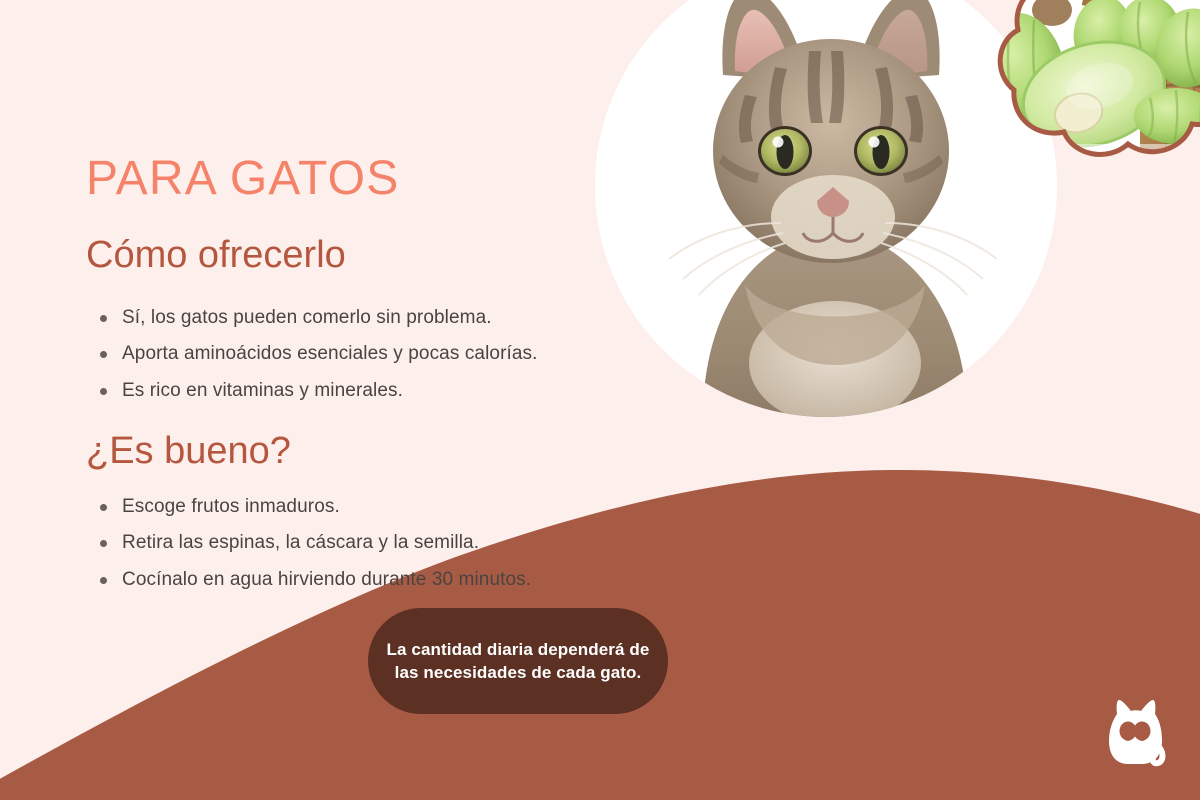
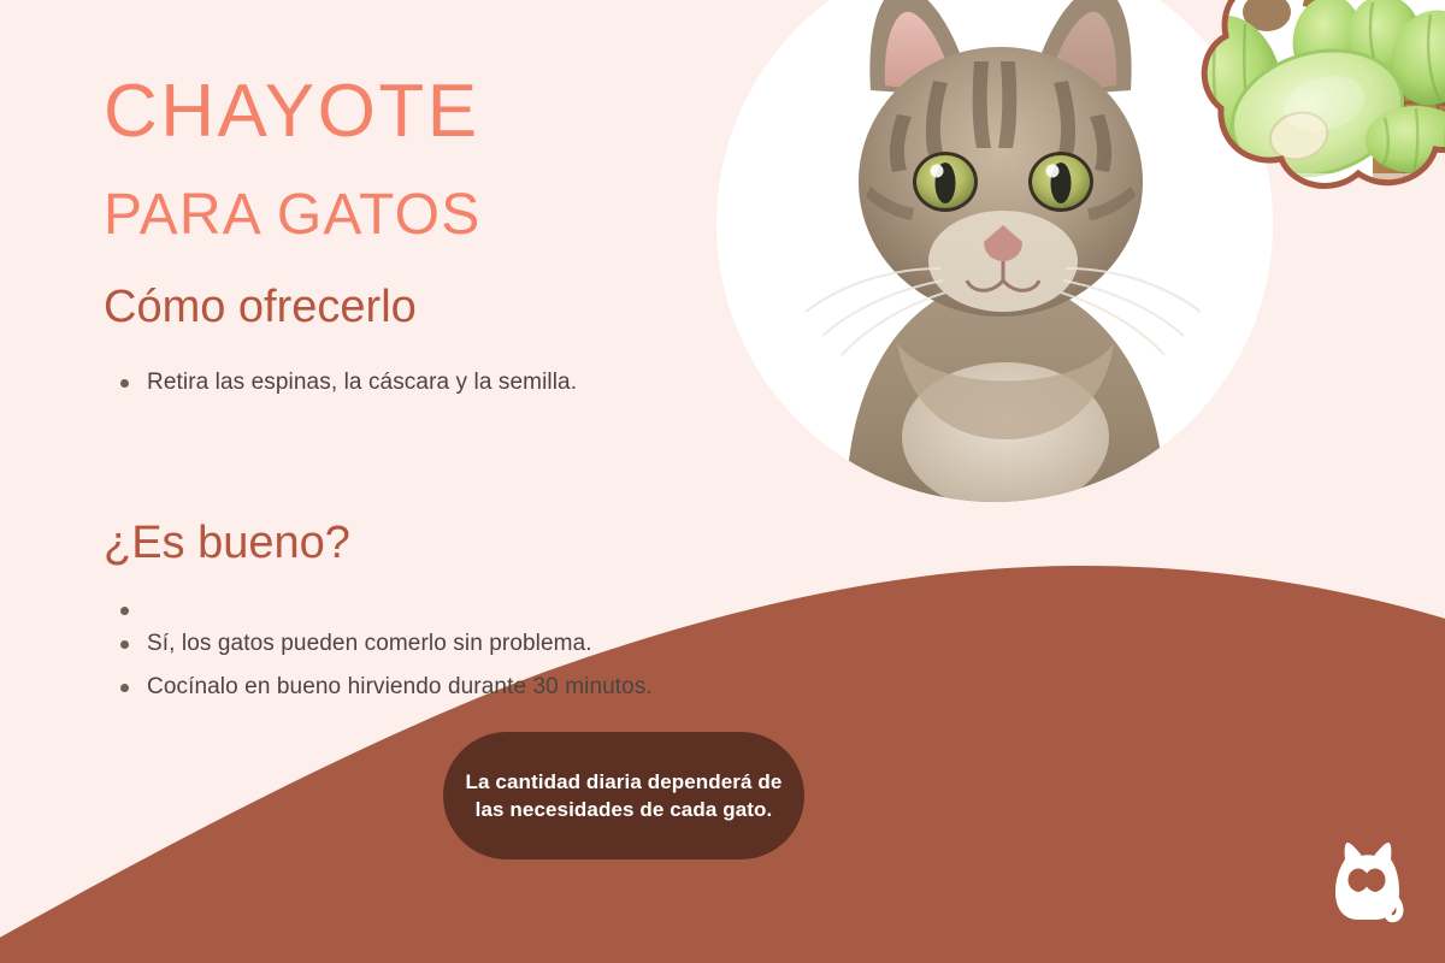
+ CHAYOTE
  PARA GATOS
  Cómo ofrecerlo
- Sí, los gatos pueden comerlo sin problema.
+ Retira las espinas, la cáscara y la semilla.
- Aporta aminoácidos esenciales y pocas calorías.
- Es rico en vitaminas y minerales.
  ¿Es bueno?
- Escoge frutos inmaduros.
- Retira las espinas, la cáscara y la semilla.
+ Sí, los gatos pueden comerlo sin problema.
- Cocínalo en agua hirviendo durante 30 minutos.
+ Cocínalo en bueno hirviendo durante 30 minutos.
  La cantidad diaria dependerá de las necesidades de cada gato.
